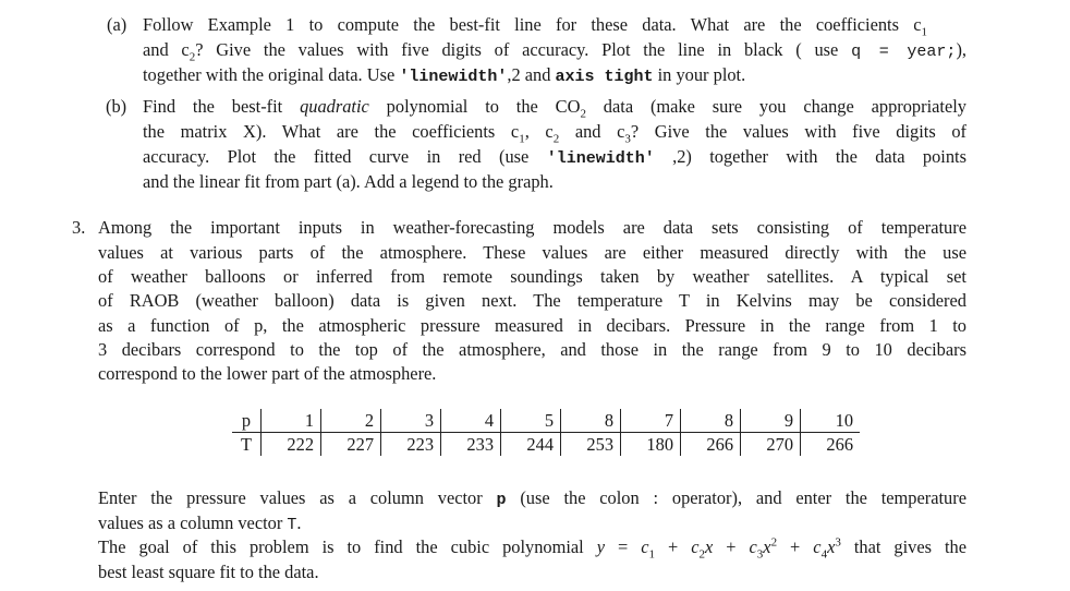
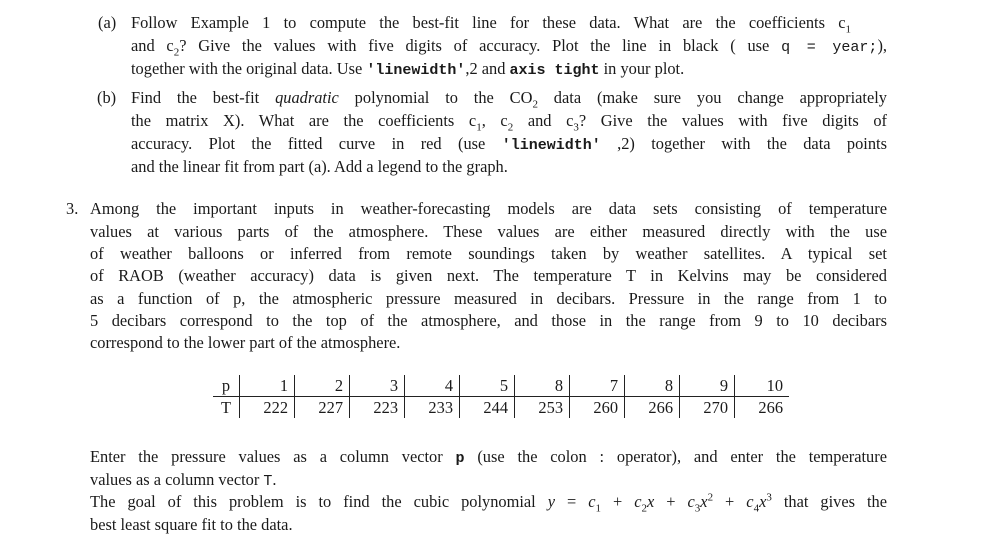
  (a)
  Follow Example 1 to compute the best-fit line for these data. What are the coefficients c1
  and c2? Give the values with five digits of accuracy. Plot the line in black ( use q = year;),
  together with the original data. Use 'linewidth',2 and axis tight in your plot.
  (b)
  Find the best-fit quadratic polynomial to the CO2 data (make sure you change appropriately
  the matrix X). What are the coefficients c1, c2 and c3? Give the values with five digits of
  accuracy. Plot the fitted curve in red (use 'linewidth' ,2) together with the data points
  and the linear fit from part (a). Add a legend to the graph.
  3.
  Among the important inputs in weather-forecasting models are data sets consisting of temperature
  values at various parts of the atmosphere. These values are either measured directly with the use
  of weather balloons or inferred from remote soundings taken by weather satellites. A typical set
- of RAOB (weather balloon) data is given next. The temperature T in Kelvins may be considered
+ of RAOB (weather accuracy) data is given next. The temperature T in Kelvins may be considered
  as a function of p, the atmospheric pressure measured in decibars. Pressure in the range from 1 to
- 3 decibars correspond to the top of the atmosphere, and those in the range from 9 to 10 decibars
+ 5 decibars correspond to the top of the atmosphere, and those in the range from 9 to 10 decibars
  correspond to the lower part of the atmosphere.
  p	1	2	3	4	5	8	7	8	9	10
- T	222	227	223	233	244	253	180	266	270	266
+ T	222	227	223	233	244	253	260	266	270	266
  Enter the pressure values as a column vector p (use the colon : operator), and enter the temperature
  values as a column vector T.
  The goal of this problem is to find the cubic polynomial y = c1 + c2x + c3x2 + c4x3 that gives the
  best least square fit to the data.
